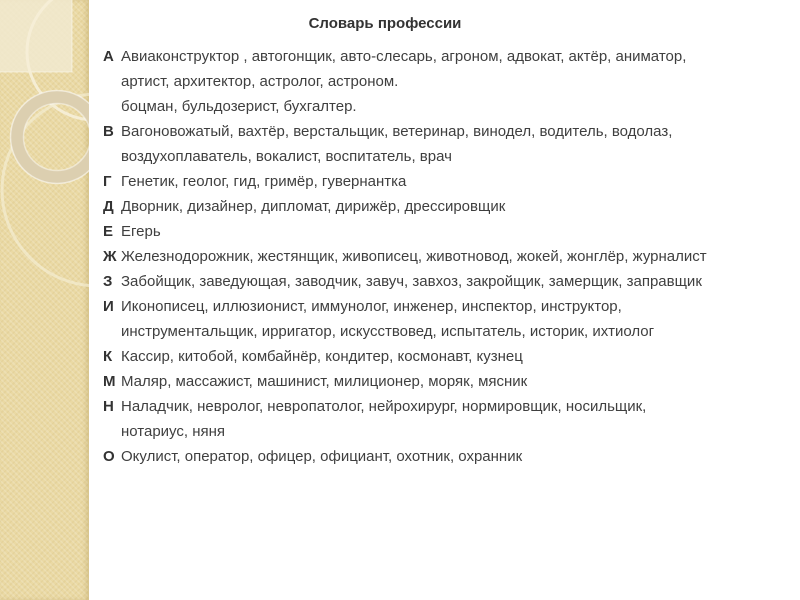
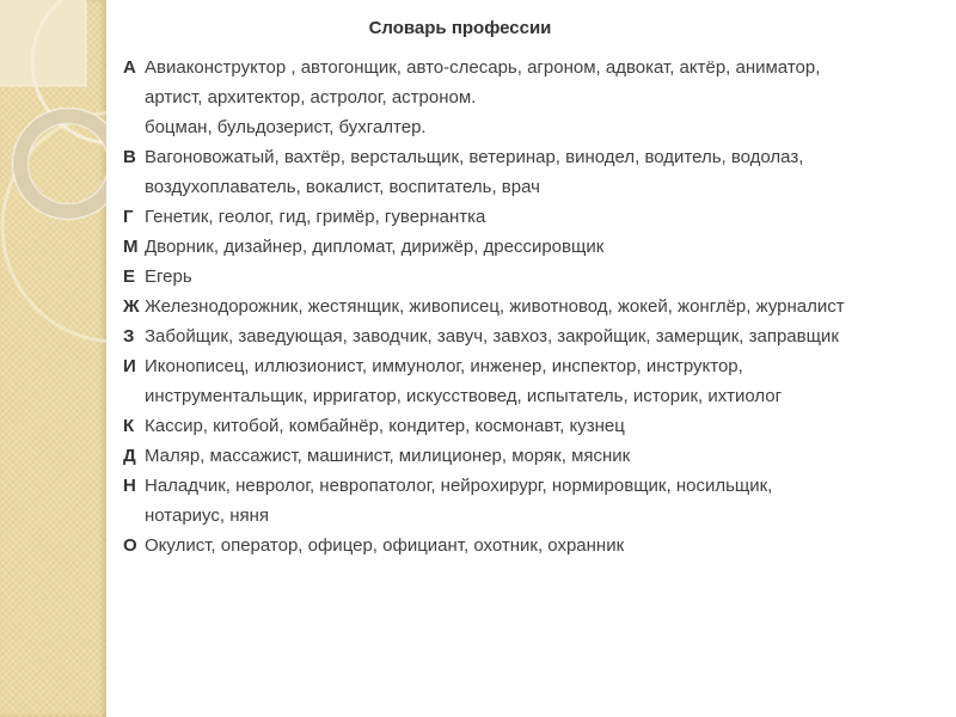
  Словарь профессии
  А Авиаконструктор , автогонщик, авто-слесарь, агроном, адвокат, актёр, аниматор,
  артист, архитектор, астролог, астроном.
  боцман, бульдозерист, бухгалтер.
  В Вагоновожатый, вахтёр, верстальщик, ветеринар, винодел, водитель, водолаз,
  воздухоплаватель, вокалист, воспитатель, врач
  Г Генетик, геолог, гид, гримёр, гувернантка
- Д Дворник, дизайнер, дипломат, дирижёр, дрессировщик
+ М Дворник, дизайнер, дипломат, дирижёр, дрессировщик
  Е Егерь
  Ж Железнодорожник, жестянщик, живописец, животновод, жокей, жонглёр, журналист
  З Забойщик, заведующая, заводчик, завуч, завхоз, закройщик, замерщик, заправщик
  И Иконописец, иллюзионист, иммунолог, инженер, инспектор, инструктор,
  инструментальщик, ирригатор, искусствовед, испытатель, историк, ихтиолог
  К Кассир, китобой, комбайнёр, кондитер, космонавт, кузнец
- М Маляр, массажист, машинист, милиционер, моряк, мясник
+ Д Маляр, массажист, машинист, милиционер, моряк, мясник
  Н Наладчик, невролог, невропатолог, нейрохирург, нормировщик, носильщик,
  нотариус, няня
  О Окулист, оператор, офицер, официант, охотник, охранник
